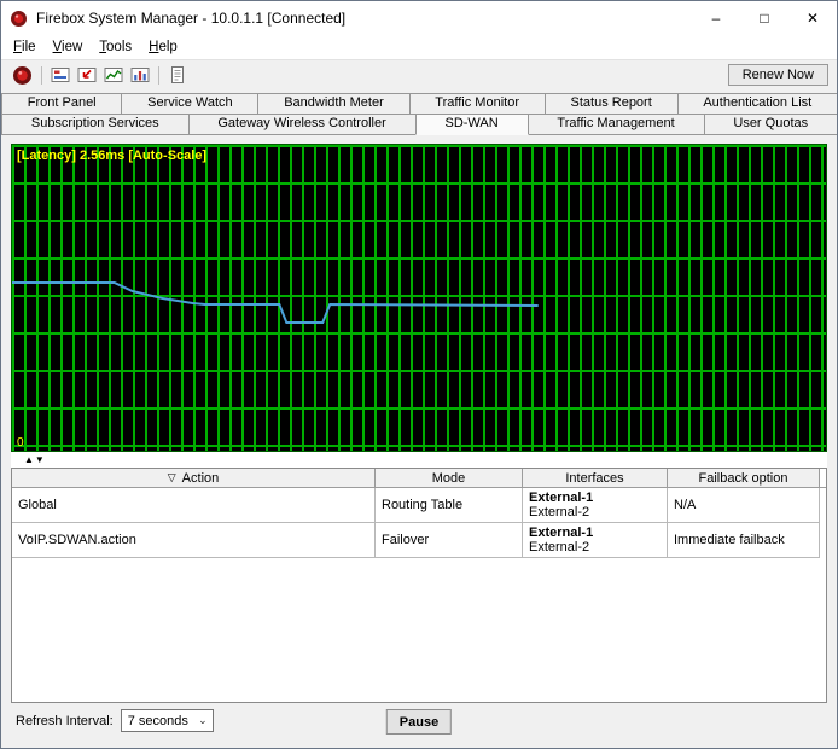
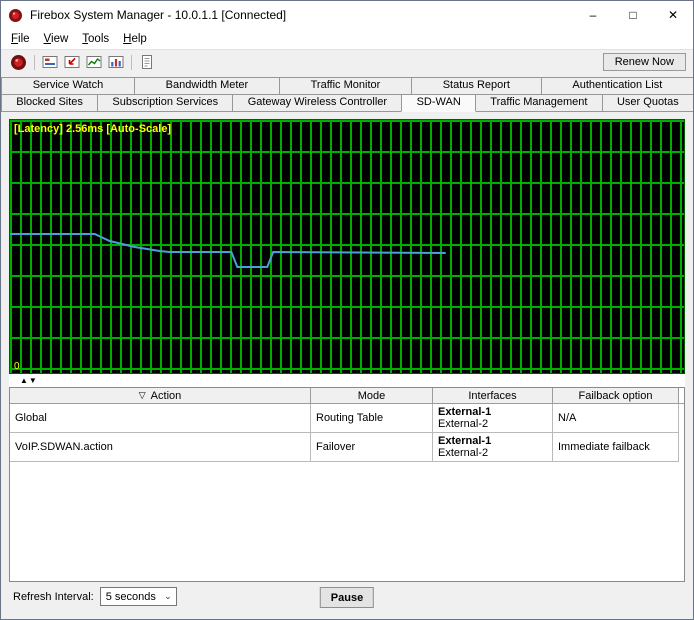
  Firebox System Manager - 10.0.1.1 [Connected]
  –
  □
  ✕
  File
  View
  Tools
  Help
  Renew Now
- Front Panel
  Service Watch
  Bandwidth Meter
  Traffic Monitor
  Status Report
  Authentication List
+ Blocked Sites
  Subscription Services
  Gateway Wireless Controller
  SD-WAN
  Traffic Management
  User Quotas
  [Latency] 2.56ms [Auto-Scale]
  0
  ▲
  ▼
  ▽
  Action
  Mode
  Interfaces
  Failback option
  Global
  Routing Table
  External-1
  External-2
  N/A
  VoIP.SDWAN.action
  Failover
  External-1
  External-2
  Immediate failback
  Refresh Interval:
- 7 seconds
+ 5 seconds
  ⌄
  Pause
